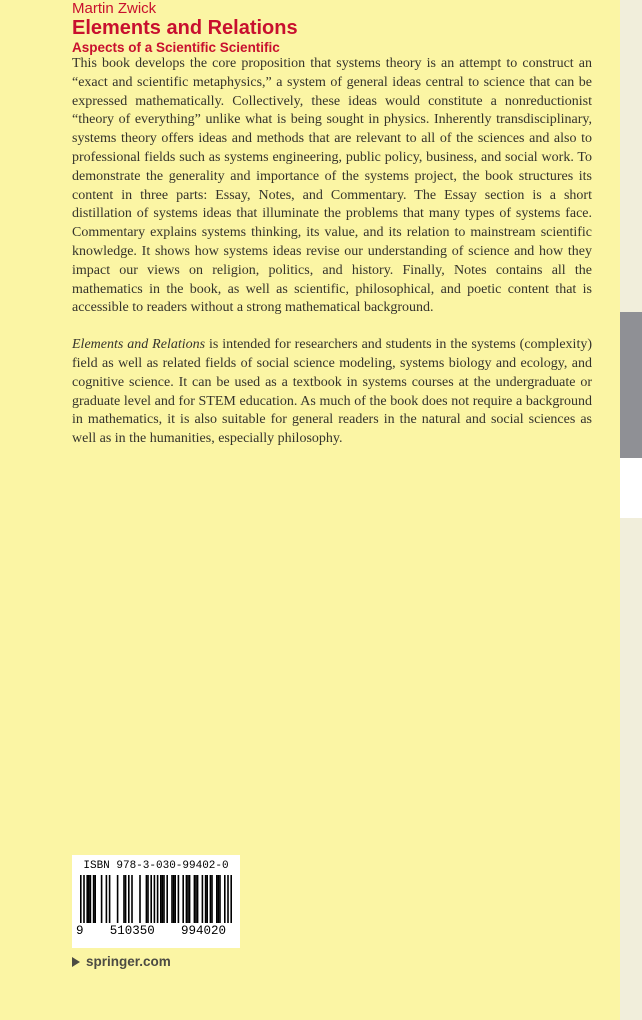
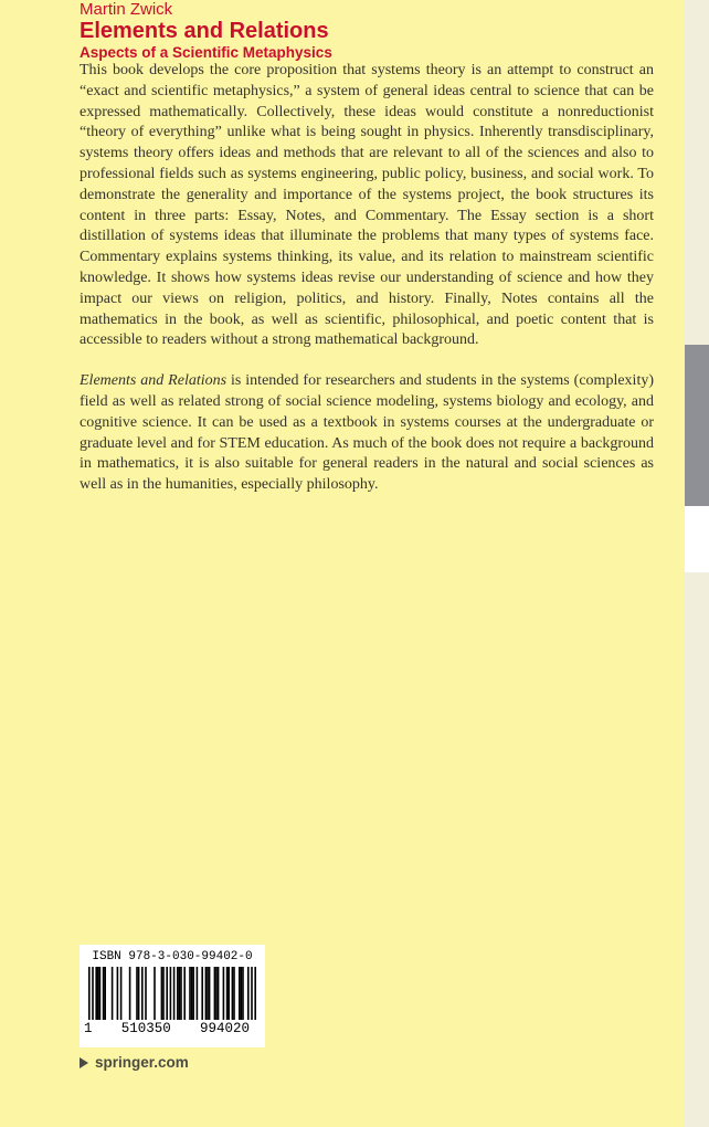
  Martin Zwick
  Elements and Relations
- Aspects of a Scientific Scientific
+ Aspects of a Scientific Metaphysics
  This book develops the core proposition that systems theory is an attempt to construct an “exact and scientific metaphysics,” a system of general ideas central to science that can be expressed mathematically. Collectively, these ideas would constitute a nonreductionist “theory of everything” unlike what is being sought in physics. Inherently transdisciplinary, systems theory offers ideas and methods that are relevant to all of the sciences and also to professional fields such as systems engineering, public policy, business, and social work. To demonstrate the generality and importance of the systems project, the book structures its content in three parts: Essay, Notes, and Commentary. The Essay section is a short distillation of systems ideas that illuminate the problems that many types of systems face. Commentary explains systems thinking, its value, and its relation to mainstream scientific knowledge. It shows how systems ideas revise our understanding of science and how they impact our views on religion, politics, and history. Finally, Notes contains all the mathematics in the book, as well as scientific, philosophical, and poetic content that is accessible to readers without a strong mathematical background.
- Elements and Relations is intended for researchers and students in the systems (complexity) field as well as related fields of social science modeling, systems biology and ecology, and cognitive science. It can be used as a textbook in systems courses at the undergraduate or graduate level and for STEM education. As much of the book does not require a background in mathematics, it is also suitable for general readers in the natural and social sciences as well as in the humanities, especially philosophy.
+ Elements and Relations is intended for researchers and students in the systems (complexity) field as well as related strong of social science modeling, systems biology and ecology, and cognitive science. It can be used as a textbook in systems courses at the undergraduate or graduate level and for STEM education. As much of the book does not require a background in mathematics, it is also suitable for general readers in the natural and social sciences as well as in the humanities, especially philosophy.
  ISBN 978-3-030-99402-0
- 9
+ 1
  510350
  994020
  springer.com
